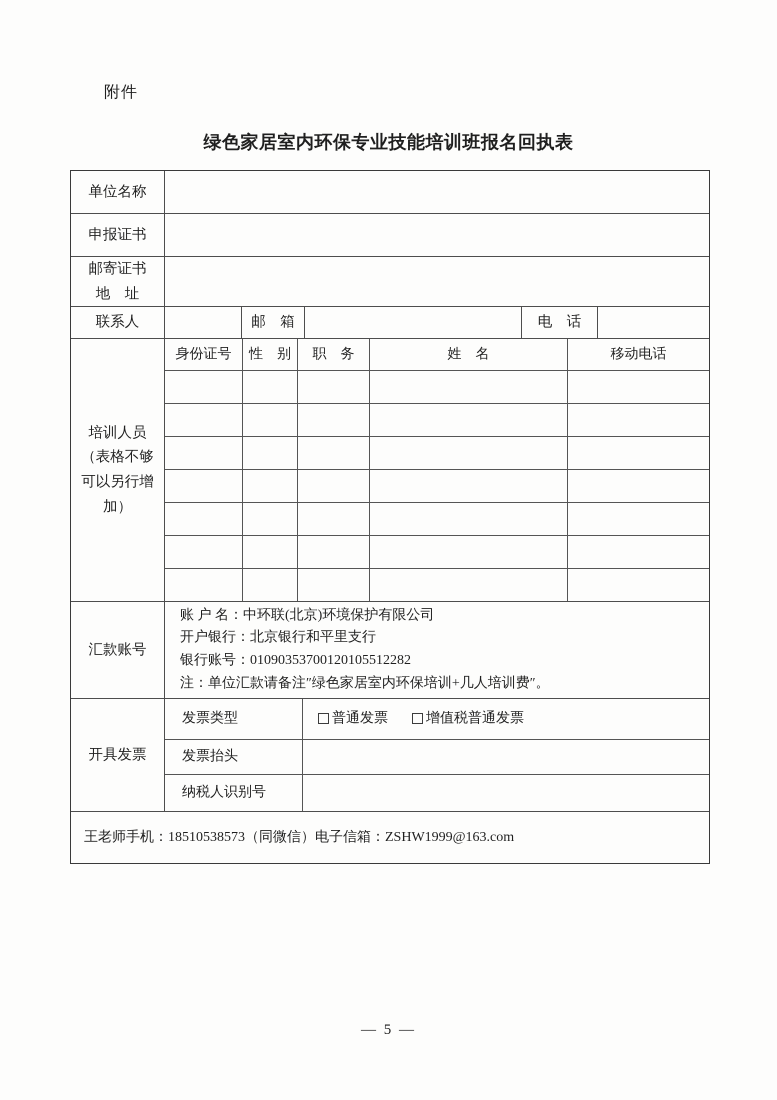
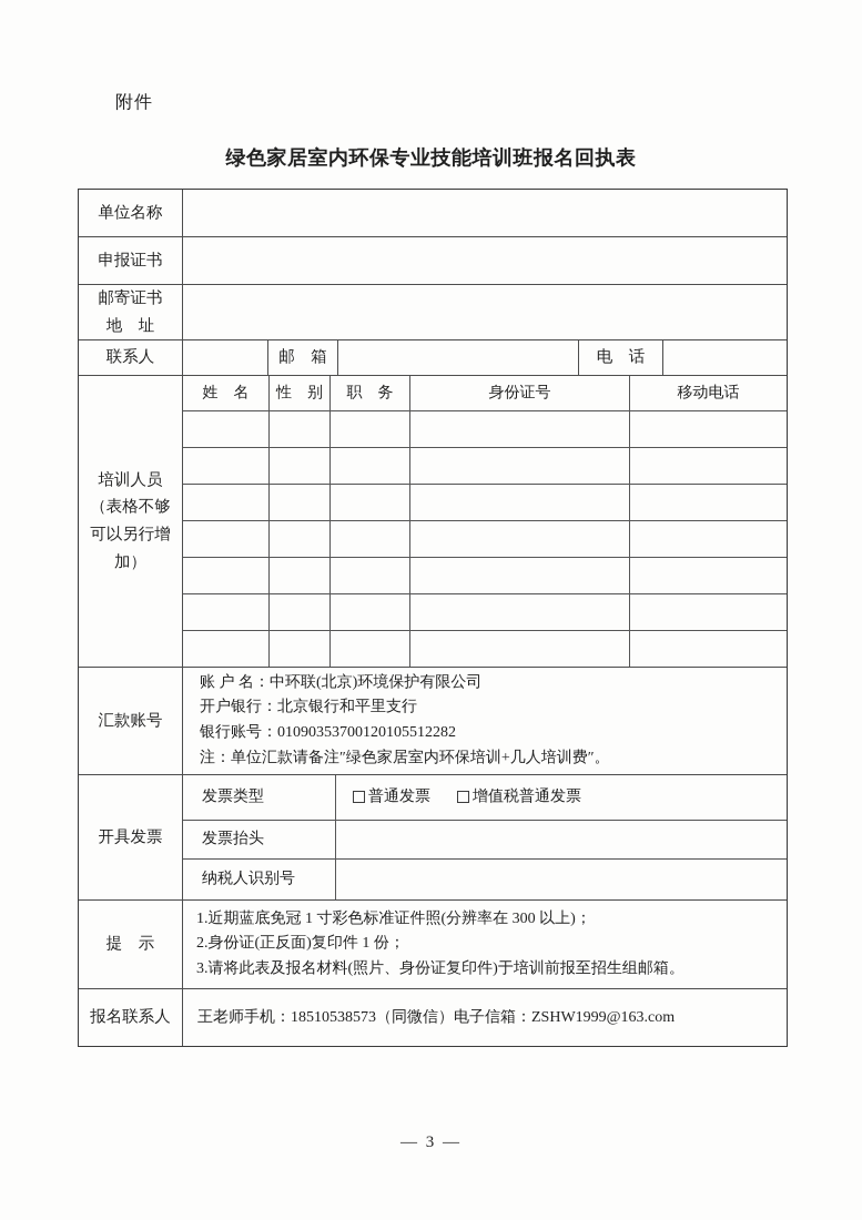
  附件
  绿色家居室内环保专业技能培训班报名回执表
  单位名称
  申报证书
  邮寄证书
  地 址
  联系人
  邮 箱
  电 话
  培训人员
  （表格不够
  可以另行增
  加）
- 身份证号
+ 姓 名
  性 别
  职 务
- 姓 名
+ 身份证号
  移动电话
  汇款账号
  账 户 名：中环联(北京)环境保护有限公司
  开户银行：北京银行和平里支行
  银行账号：01090353700120105512282
  注：单位汇款请备注″绿色家居室内环保培训+几人培训费″。
  开具发票
  发票类型
  普通发票
  增值税普通发票
  发票抬头
  纳税人识别号
+ 提 示
+ 1.近期蓝底免冠 1 寸彩色标准证件照(分辨率在 300 以上)；
+ 2.身份证(正反面)复印件 1 份；
+ 3.请将此表及报名材料(照片、身份证复印件)于培训前报至招生组邮箱。
+ 报名联系人
  王老师手机：18510538573（同微信）电子信箱：ZSHW1999@163.com
- — 5 —
+ — 3 —
